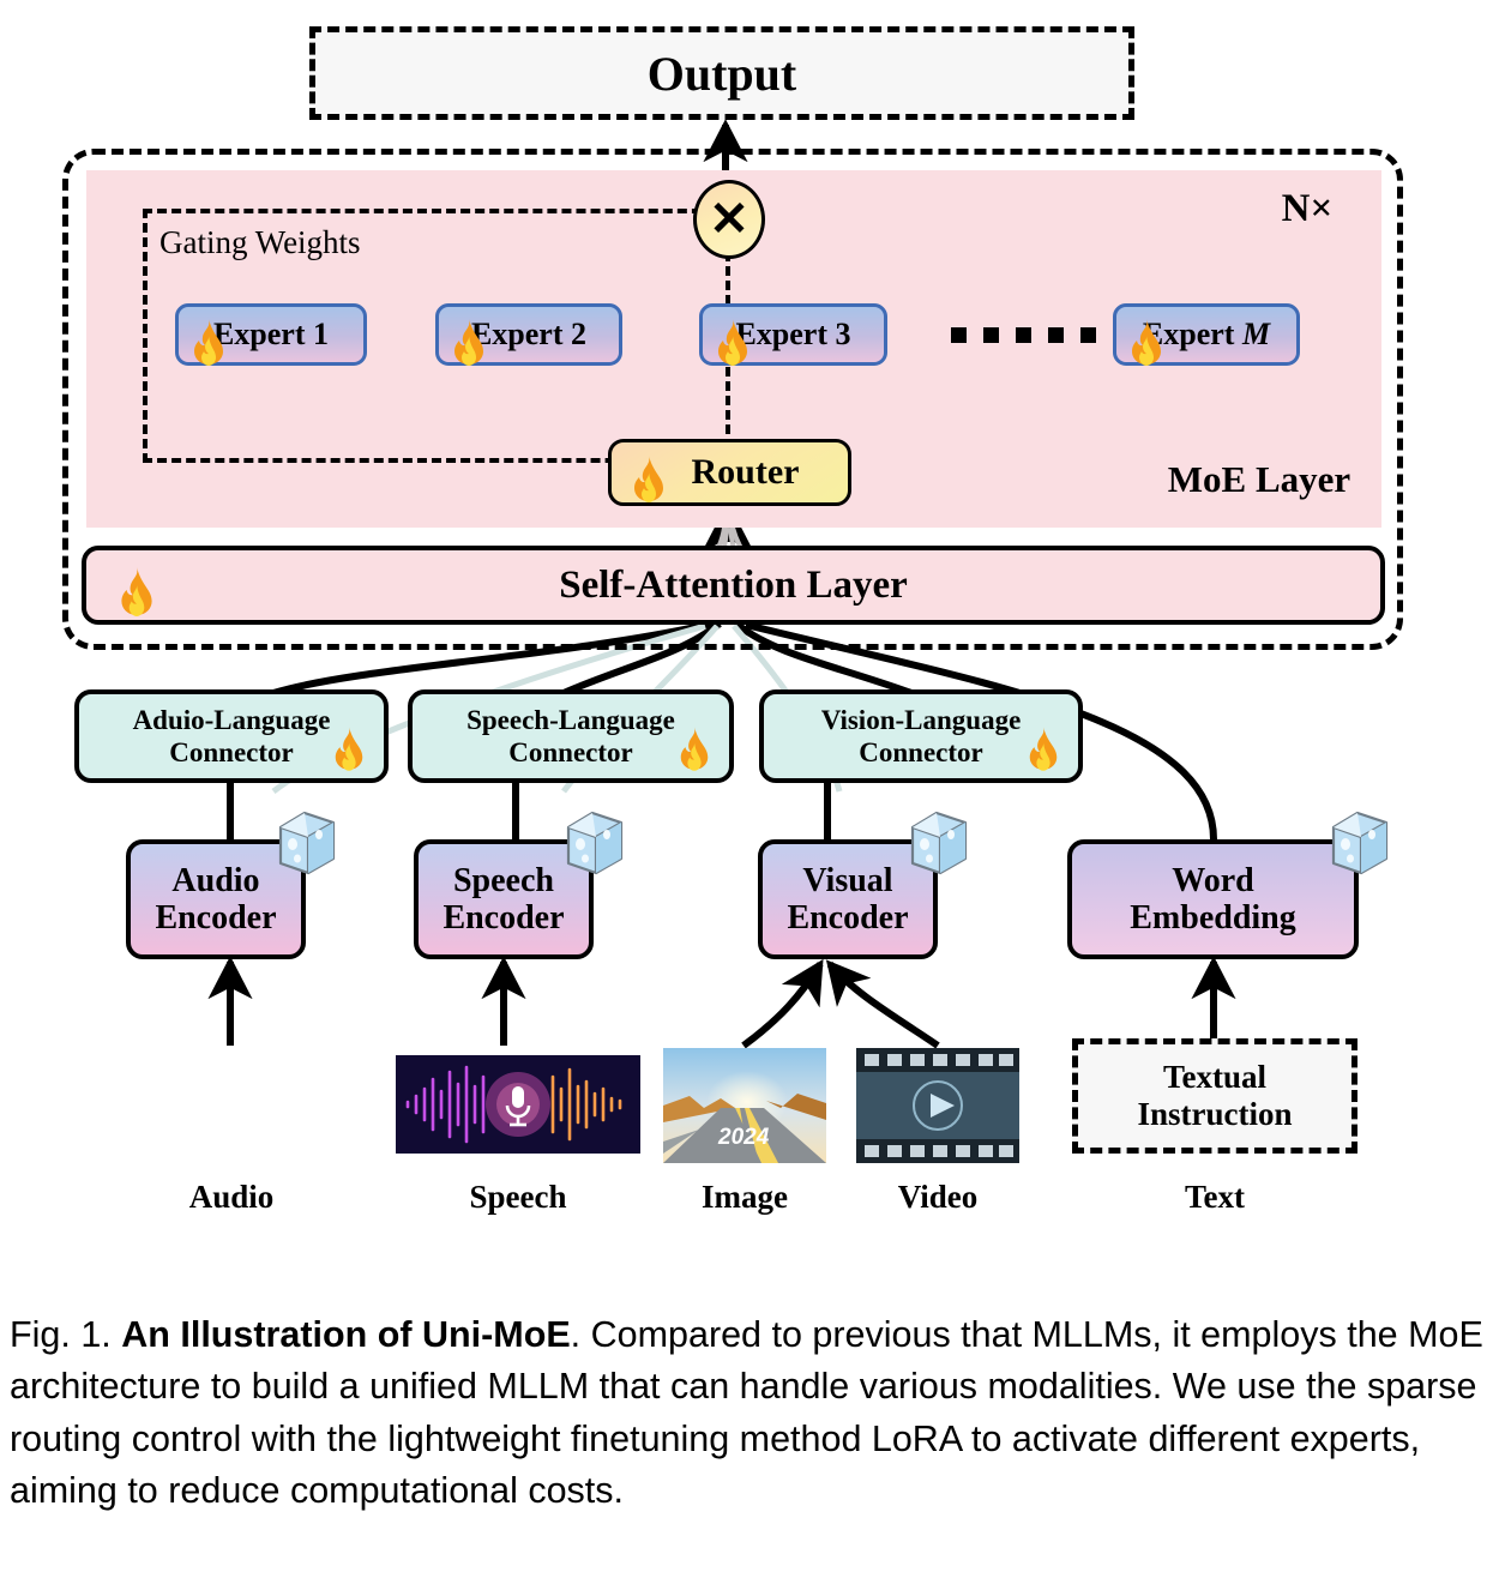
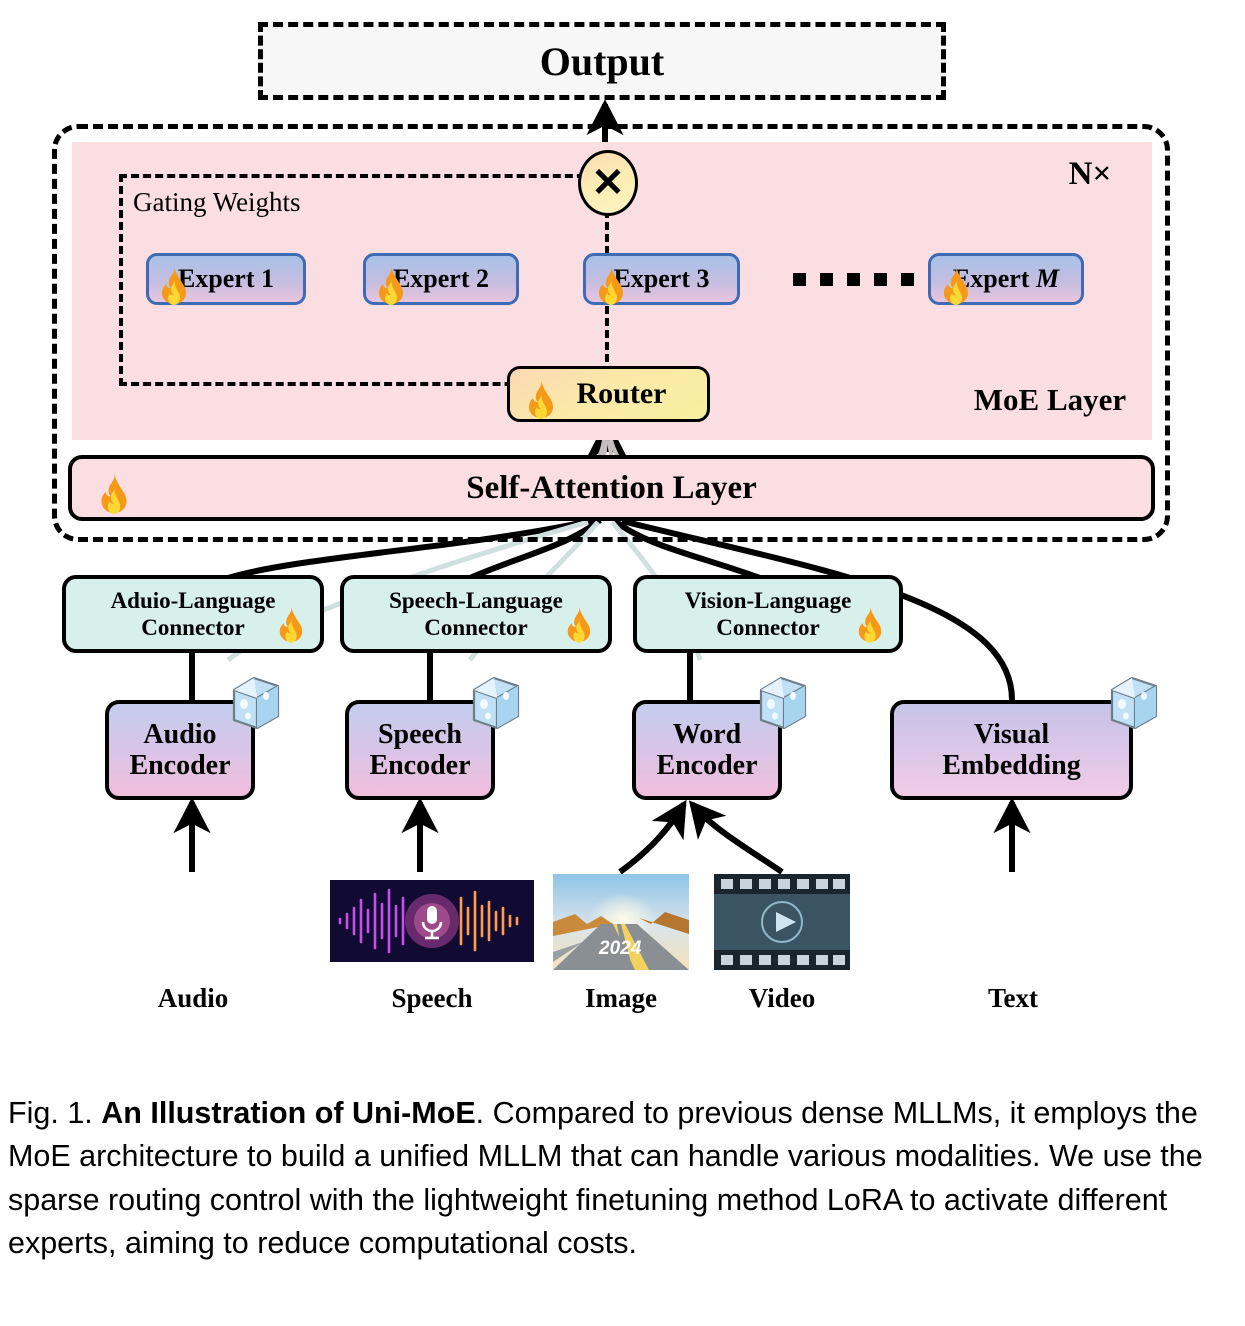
  Output
  N×
  MoE Layer
  Gating Weights
  ✕
  Expert 1
  Expert 2
  Expert 3
  Expert M
  Router
  Self-Attention Layer
  Aduio-Language
  Connector
  Speech-Language
  Connector
  Vision-Language
  Connector
  Audio
  Encoder
  Speech
  Encoder
- Visual
+ Word
  Encoder
- Word
+ Visual
  Embedding
  2024
- Textual
- Instruction
  Audio
  Speech
  Image
  Video
  Text
- Fig. 1. An Illustration of Uni-MoE. Compared to previous that MLLMs, it employs the MoE architecture to build a unified MLLM that can handle various modalities. We use the sparse routing control with the lightweight finetuning method LoRA to activate different experts, aiming to reduce computational costs.
+ Fig. 1. An Illustration of Uni-MoE. Compared to previous dense MLLMs, it employs the MoE architecture to build a unified MLLM that can handle various modalities. We use the sparse routing control with the lightweight finetuning method LoRA to activate different experts, aiming to reduce computational costs.
